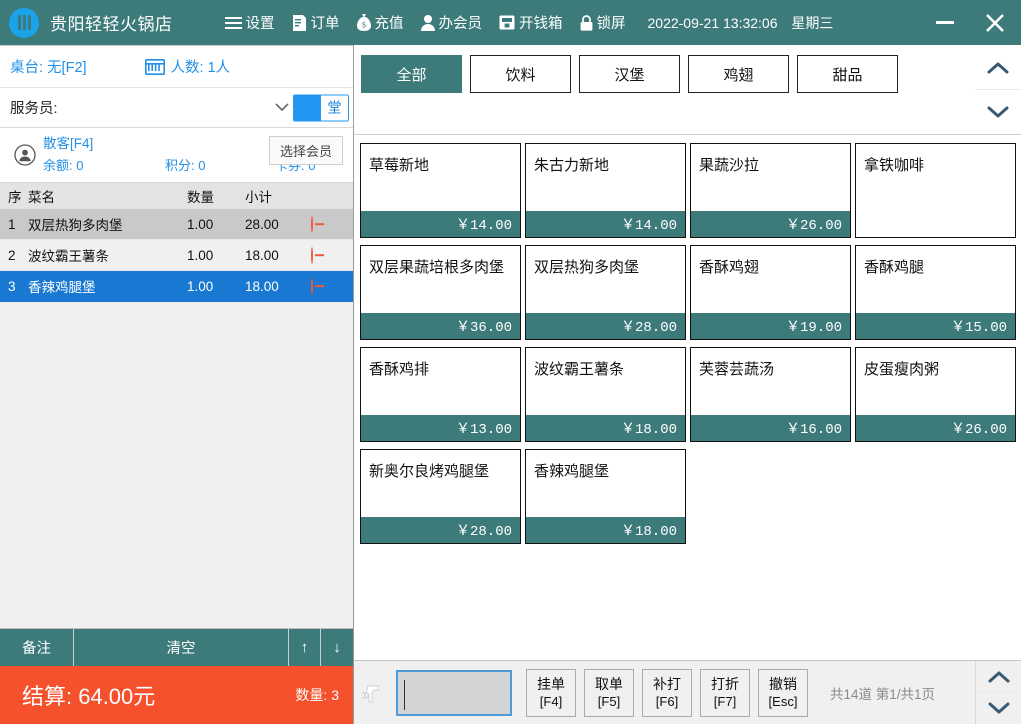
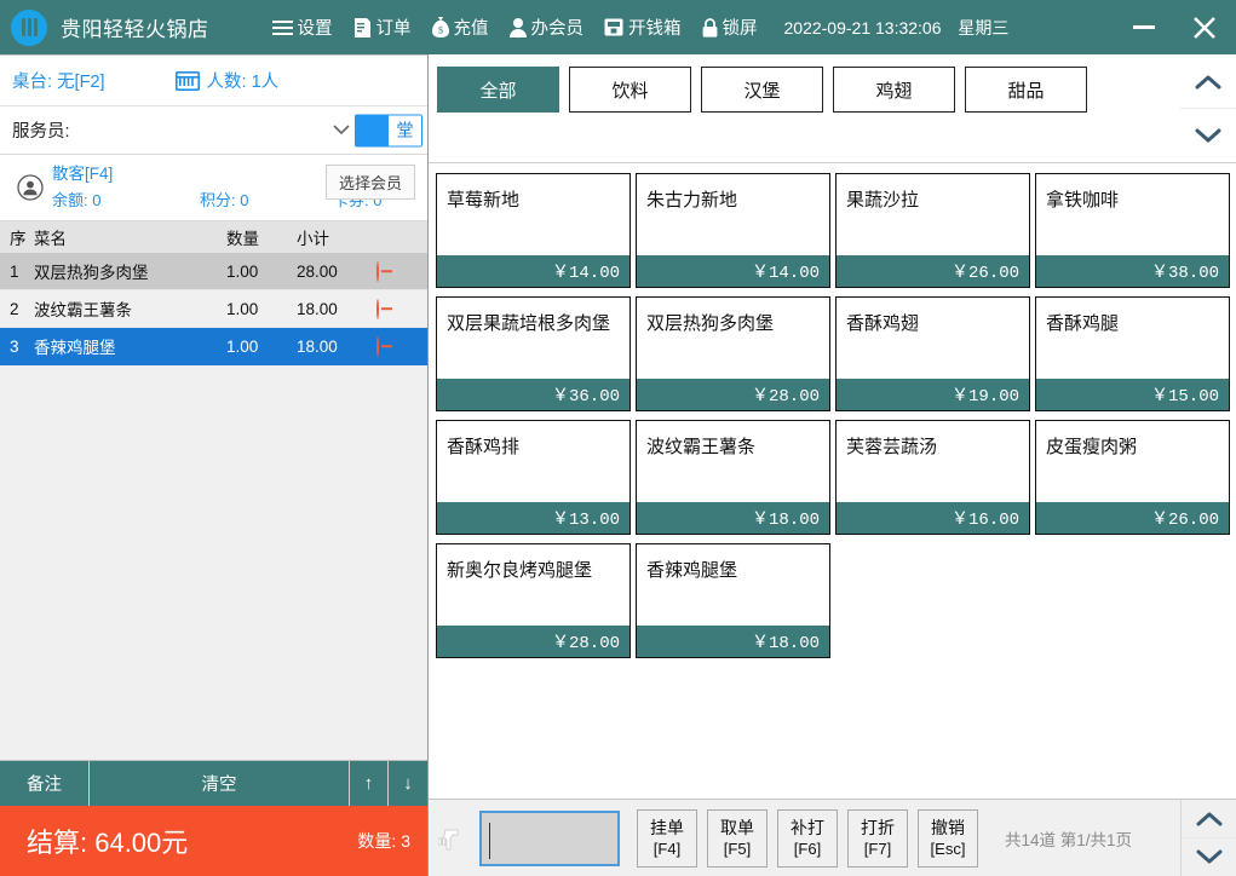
  贵阳轻轻火锅店
  设置
  订单
  $
  充值
  办会员
  开钱箱
  锁屏
  2022-09-21 13:32:06 星期三
  桌台: 无[F2]
  人数: 1人
  服务员:
  堂
  散客[F4]
  余额: 0
  积分: 0
  卡券: 0
  选择会员
  序
  菜名
  数量
  小计
  1
  双层热狗多肉堡
  1.00
  28.00
  2
  波纹霸王薯条
  1.00
  18.00
  3
  香辣鸡腿堡
  1.00
  18.00
  备注
  清空
  ↑
  ↓
  结算: 64.00元
  数量: 3
  全部
  饮料
  汉堡
  鸡翅
  甜品
  草莓新地
  ￥14.00
  朱古力新地
  ￥14.00
  果蔬沙拉
  ￥26.00
  拿铁咖啡
+ ￥38.00
  双层果蔬培根多肉堡
  ￥36.00
  双层热狗多肉堡
  ￥28.00
  香酥鸡翅
  ￥19.00
  香酥鸡腿
  ￥15.00
  香酥鸡排
  ￥13.00
  波纹霸王薯条
  ￥18.00
  芙蓉芸蔬汤
  ￥16.00
  皮蛋瘦肉粥
  ￥26.00
  新奥尔良烤鸡腿堡
  ￥28.00
  香辣鸡腿堡
  ￥18.00
  挂单
  [F4]
  取单
  [F5]
  补打
  [F6]
  打折
  [F7]
  撤销
  [Esc]
  共14道 第1/共1页
